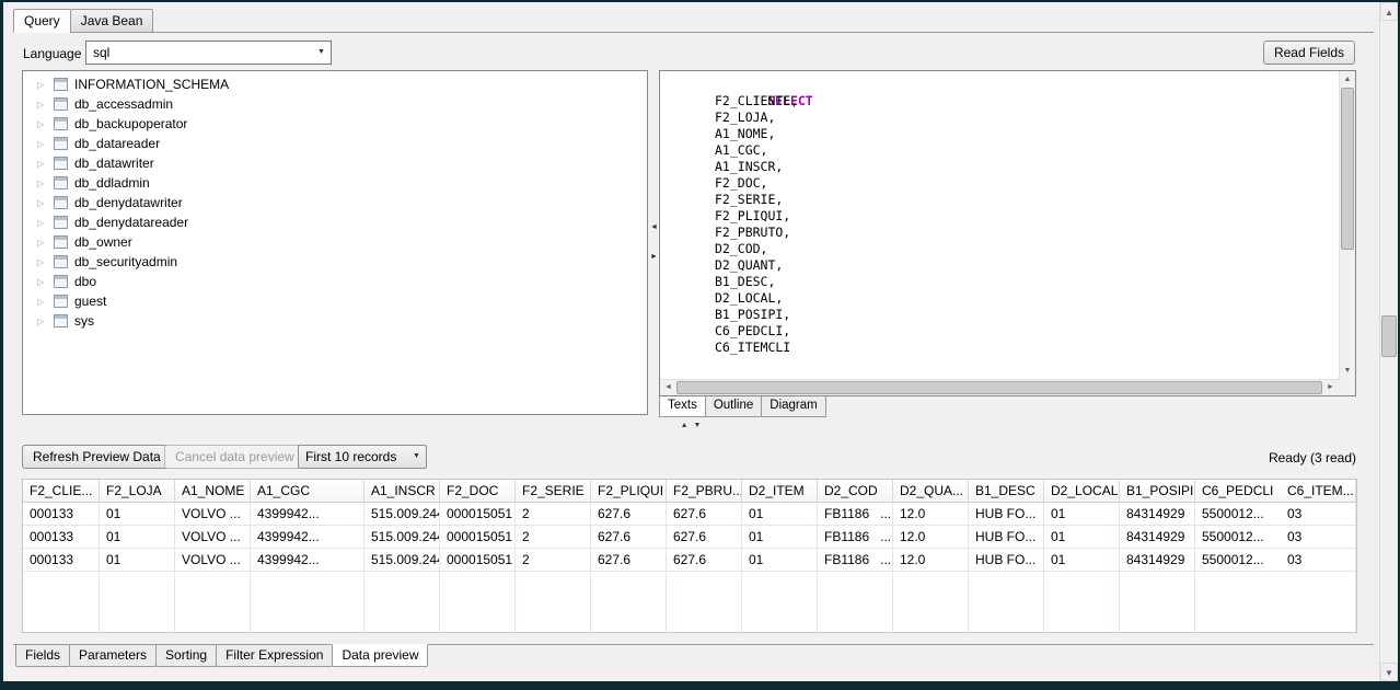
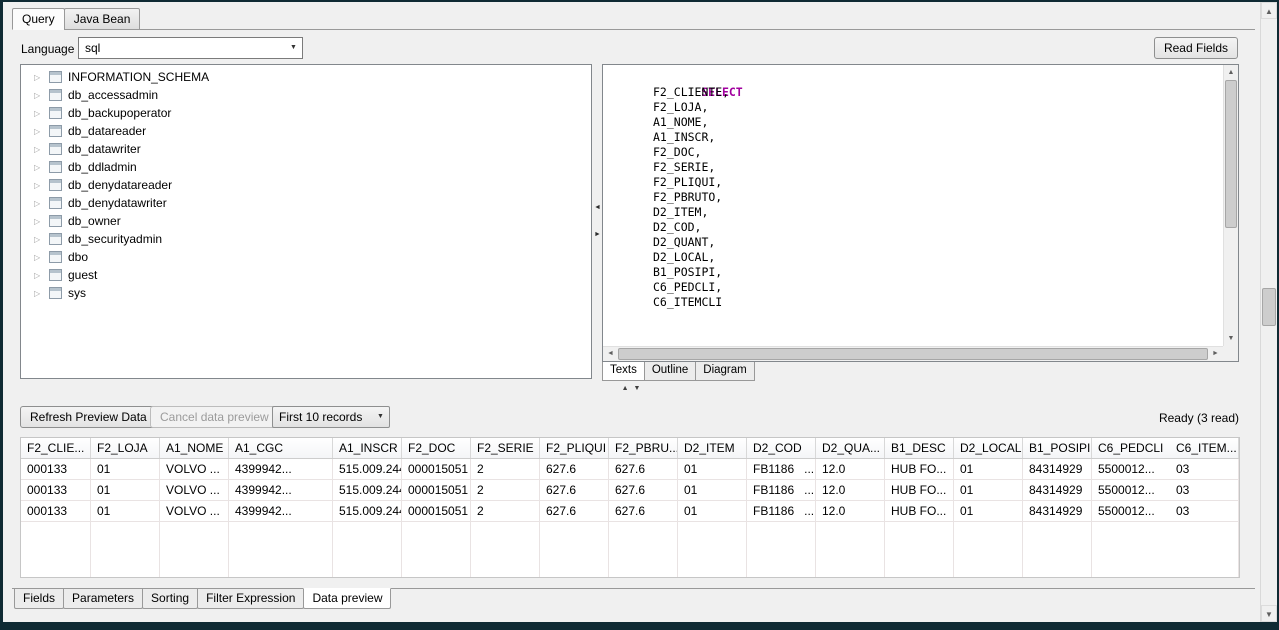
  Query
  Java Bean
  Language
  sql
  Read Fields
  ▷
  INFORMATION_SCHEMA
  ▷
  db_accessadmin
  ▷
  db_backupoperator
  ▷
  db_datareader
  ▷
  db_datawriter
  ▷
  db_ddladmin
  ▷
- db_denydatawriter
+ db_denydatareader
  ▷
- db_denydatareader
+ db_denydatawriter
  ▷
  db_owner
  ▷
  db_securityadmin
  ▷
  dbo
  ▷
  guest
  ▷
  sys
  1 SELECT
  F2_CLIENTE,
  F2_LOJA,
  A1_NOME,
- A1_CGC,
  A1_INSCR,
  F2_DOC,
  F2_SERIE,
  F2_PLIQUI,
  F2_PBRUTO,
+ D2_ITEM,
  D2_COD,
  D2_QUANT,
- B1_DESC,
  D2_LOCAL,
  B1_POSIPI,
  C6_PEDCLI,
  C6_ITEMCLI
  Texts
  Outline
  Diagram
  Refresh Preview Data
  Cancel data preview
  First 10 records
  Ready (3 read)
  F2_CLIE...
  F2_LOJA
  A1_NOME
  A1_CGC
  A1_INSCR
  F2_DOC
  F2_SERIE
  F2_PLIQUI
  F2_PBRU..
  D2_ITEM
  D2_COD
  D2_QUA...
  B1_DESC
  D2_LOCAL
  B1_POSIPI
  C6_PEDCLI
  C6_ITEM...
  000133
  01
  VOLVO ...
  4399942...
  000015051
  2
  627.6
  627.6
  01
  FB1186 ...
  12.0
  HUB FO...
  01
  84314929
  5500012...
  03
  000133
  01
  VOLVO ...
  4399942...
  000015051
  2
  627.6
  627.6
  01
  FB1186 ...
  12.0
  HUB FO...
  01
  84314929
  5500012...
  03
  000133
  01
  VOLVO ...
  4399942...
  000015051
  2
  627.6
  627.6
  01
  FB1186 ...
  12.0
  HUB FO...
  01
  84314929
  5500012...
  03
  Fields
  Parameters
  Sorting
  Filter Expression
  Data preview
  ▲
  ▼
